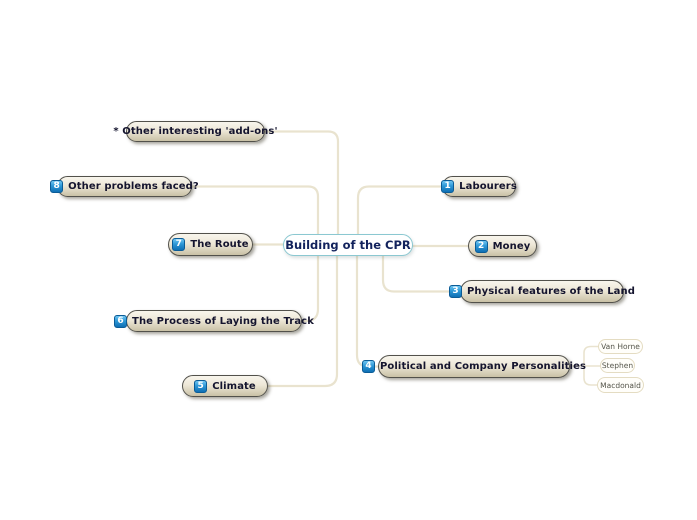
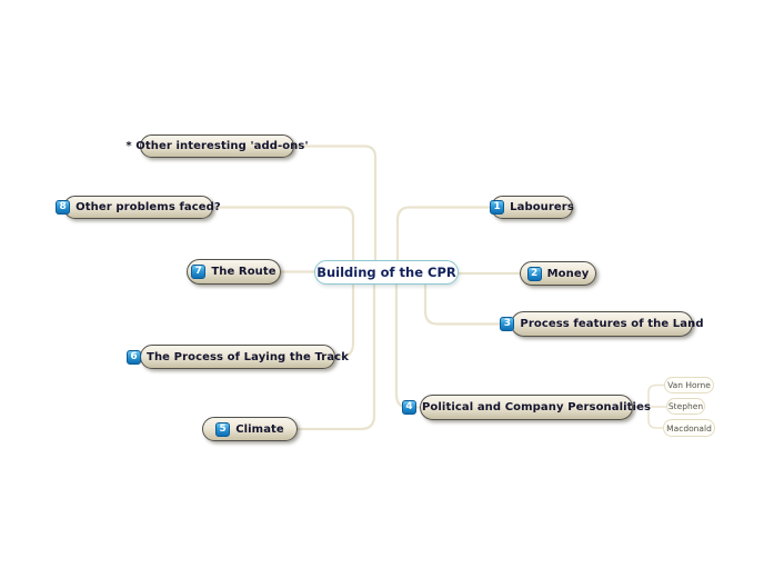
  Building of the CPR
  1
  Labourers
  2
  Money
  3
- Physical features of the Land
+ Process features of the Land
  4
  Political and Company Personalities
  Van Horne
  Stephen
  Macdonald
  5
  Climate
  6
  The Process of Laying the Track
  7
  The Route
  8
  Other problems faced?
  * Other interesting 'add-ons'
